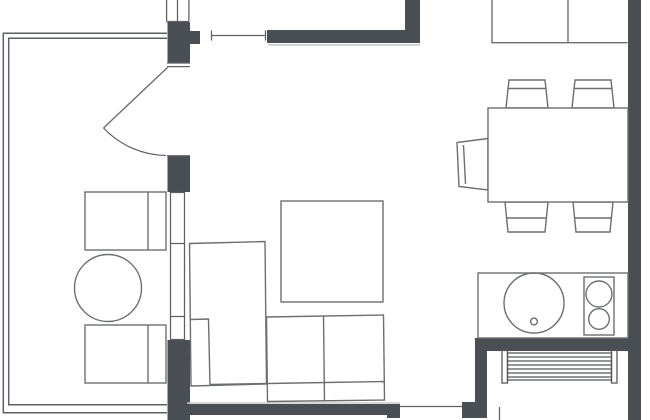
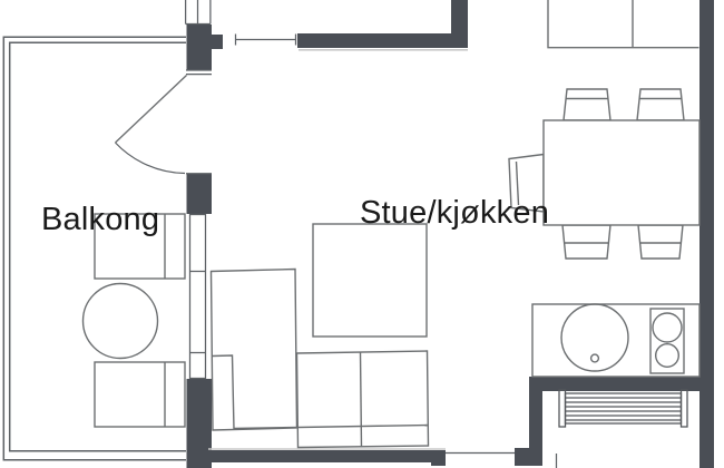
+ Balkong
+ Stue/kjøkken
